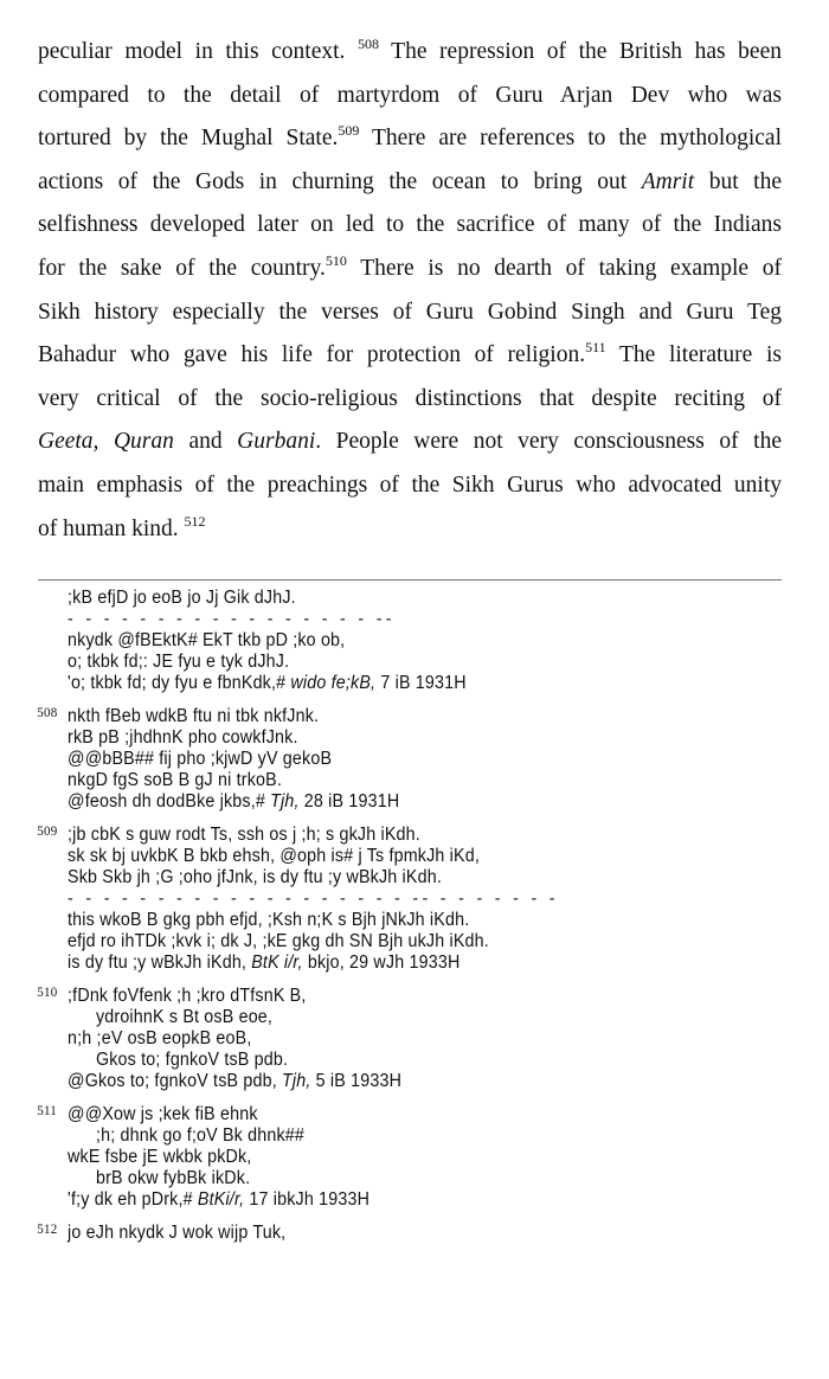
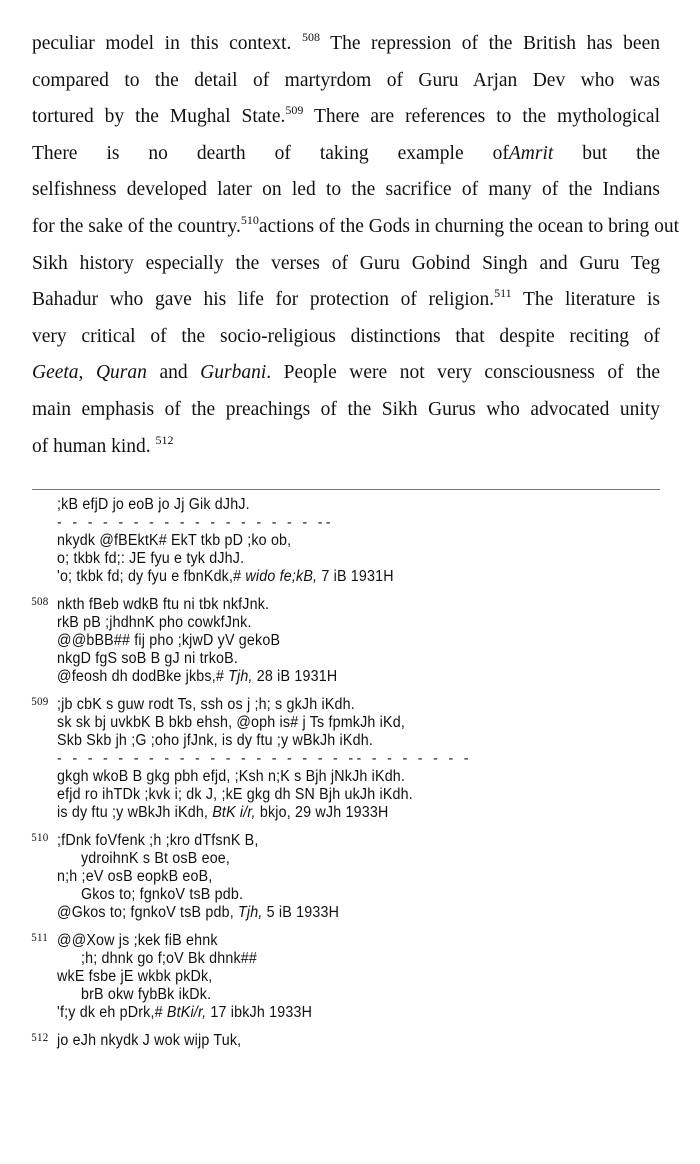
  peculiar model in this context. 508 The repression of the British has been
  compared to the detail of martyrdom of Guru Arjan Dev who was
  tortured by the Mughal State.509 There are references to the mythological
- actions of the Gods in churning the ocean to bring out Amrit but the
+ There is no dearth of taking example ofAmrit but the
  selfishness developed later on led to the sacrifice of many of the Indians
- for the sake of the country.510 There is no dearth of taking example of
+ for the sake of the country.510actions of the Gods in churning the ocean to bring out
  Sikh history especially the verses of Guru Gobind Singh and Guru Teg
  Bahadur who gave his life for protection of religion.511 The literature is
  very critical of the socio-religious distinctions that despite reciting of
  Geeta, Quran and Gurbani. People were not very consciousness of the
  main emphasis of the preachings of the Sikh Gurus who advocated unity
  of human kind. 512
  ;kB efjD jo eoB jo Jj Gik dJhJ.
  - - - - - - - - - - - - - - - - - --
  nkydk @fBEktK# EkT tkb pD ;ko ob,
  o; tkbk fd;: JE fyu e tyk dJhJ.
  'o; tkbk fd; dy fyu e fbnKdk,# wido fe;kB, 7 iB 1931H
  508
  nkth fBeb wdkB ftu ni tbk nkfJnk.
  rkB pB ;jhdhnK pho cowkfJnk.
  @@bBB## fij pho ;kjwD yV gekoB
  nkgD fgS soB B gJ ni trkoB.
  @feosh dh dodBke jkbs,# Tjh, 28 iB 1931H
  509
  ;jb cbK s guw rodt Ts, ssh os j ;h; s gkJh iKdh.
  sk sk bj uvkbK B bkb ehsh, @oph is# j Ts fpmkJh iKd,
  Skb Skb jh ;G ;oho jfJnk, is dy ftu ;y wBkJh iKdh.
  - - - - - - - - - - - - - - - - - - - -- - - - - - - -
- this wkoB B gkg pbh efjd, ;Ksh n;K s Bjh jNkJh iKdh.
+ gkgh wkoB B gkg pbh efjd, ;Ksh n;K s Bjh jNkJh iKdh.
  efjd ro ihTDk ;kvk i; dk J, ;kE gkg dh SN Bjh ukJh iKdh.
  is dy ftu ;y wBkJh iKdh, BtK i/r, bkjo, 29 wJh 1933H
  510
  ;fDnk foVfenk ;h ;kro dTfsnK B,
  ydroihnK s Bt osB eoe,
  n;h ;eV osB eopkB eoB,
  Gkos to; fgnkoV tsB pdb.
  @Gkos to; fgnkoV tsB pdb, Tjh, 5 iB 1933H
  511
  @@Xow js ;kek fiB ehnk
  ;h; dhnk go f;oV Bk dhnk##
  wkE fsbe jE wkbk pkDk,
  brB okw fybBk ikDk.
  'f;y dk eh pDrk,# BtKi/r, 17 ibkJh 1933H
  512
  jo eJh nkydk J wok wijp Tuk,
